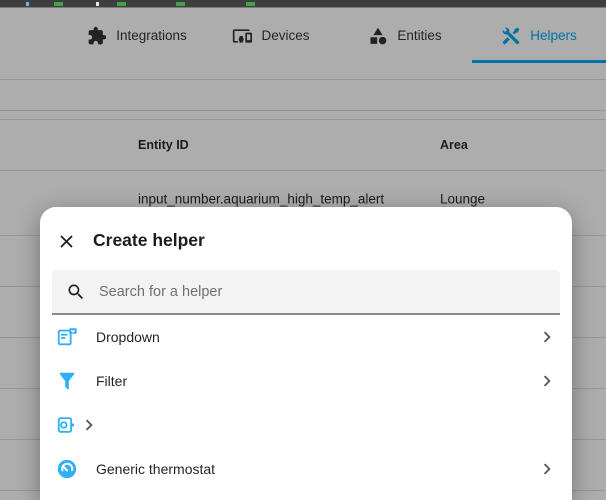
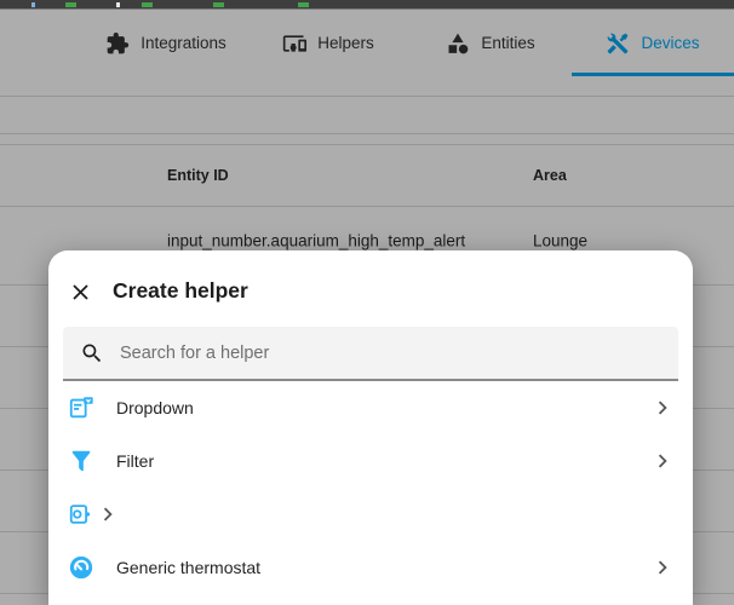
  Integrations
- Devices
+ Helpers
  Entities
- Helpers
+ Devices
  Entity ID
  Area
  input_number.aquarium_high_temp_alert
  Lounge
  Create helper
  Search for a helper
  Dropdown
  Filter
  Generic thermostat
